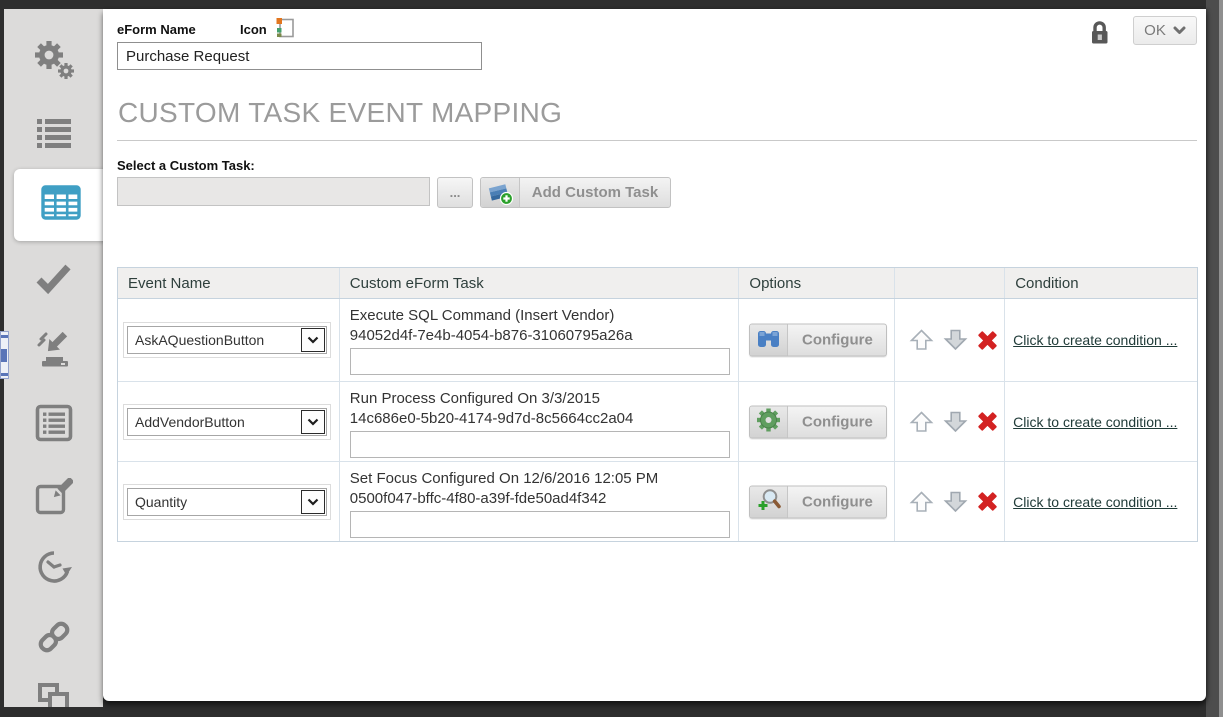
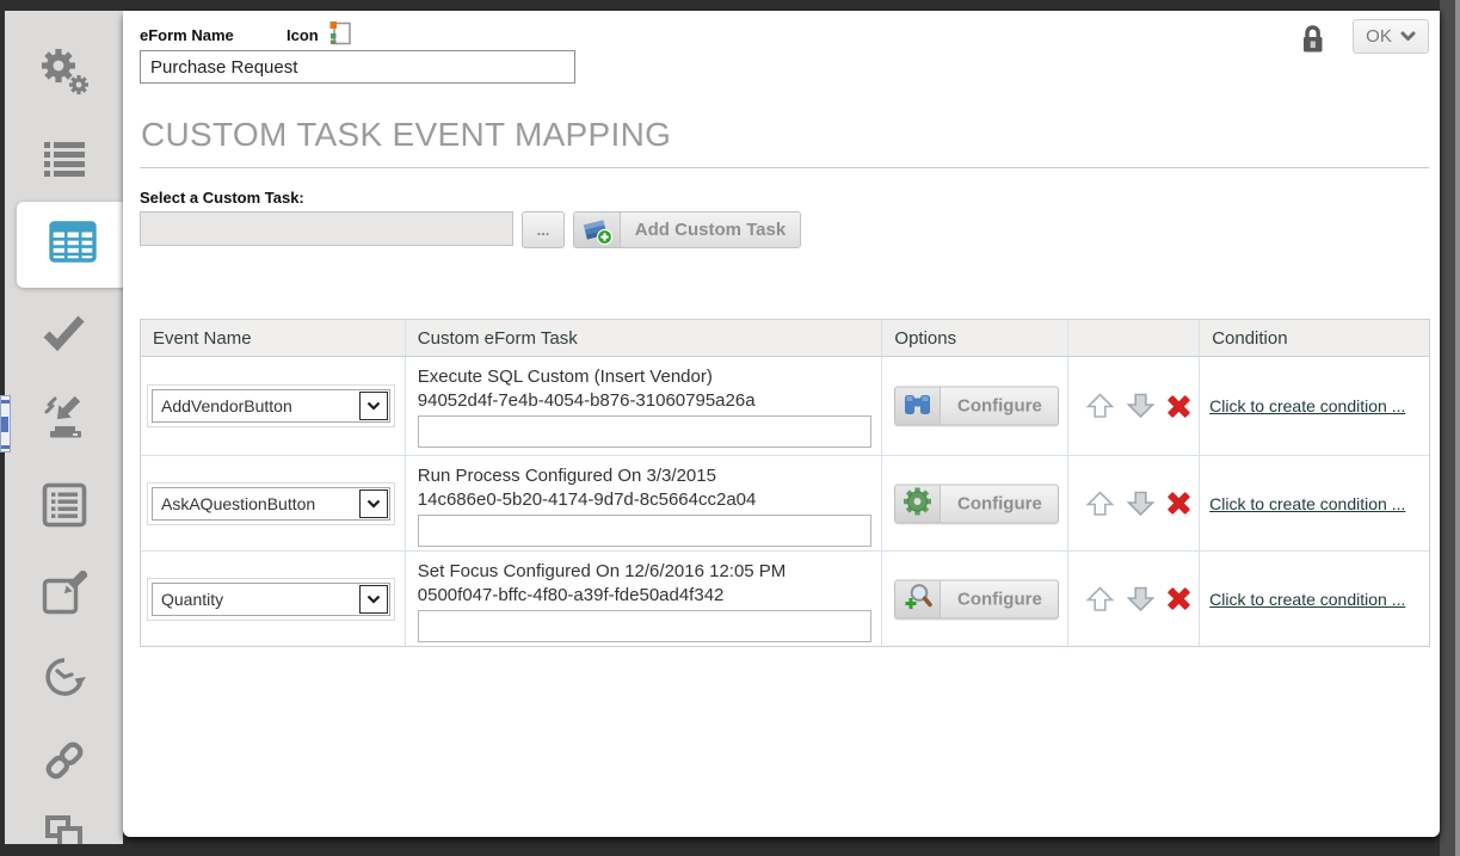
  eForm Name
  Icon
  Purchase Request
  OK
  CUSTOM TASK EVENT MAPPING
  Select a Custom Task:
  ...
  Add Custom Task
  Event Name
  Custom eForm Task
  Options
  Condition
- AskAQuestionButton
+ AddVendorButton
- Execute SQL Command (Insert Vendor)
+ Execute SQL Custom (Insert Vendor)
  94052d4f-7e4b-4054-b876-31060795a26a
  Configure
  Click to create condition ...
- AddVendorButton
+ AskAQuestionButton
  Run Process Configured On 3/3/2015
  14c686e0-5b20-4174-9d7d-8c5664cc2a04
  Configure
  Click to create condition ...
  Quantity
  Set Focus Configured On 12/6/2016 12:05 PM
  0500f047-bffc-4f80-a39f-fde50ad4f342
  Configure
  Click to create condition ...
